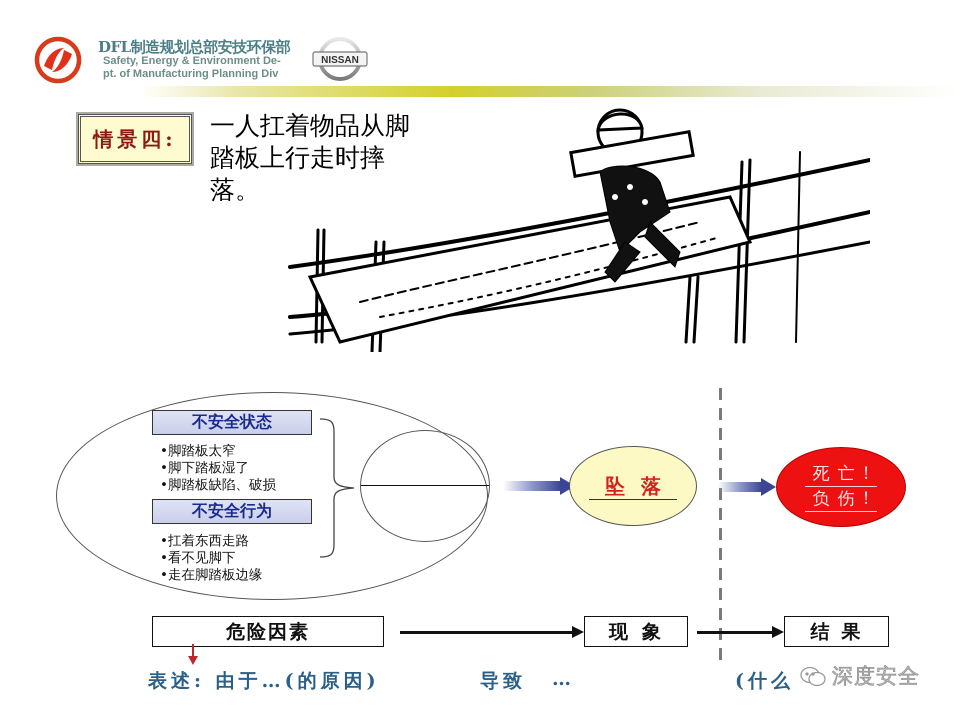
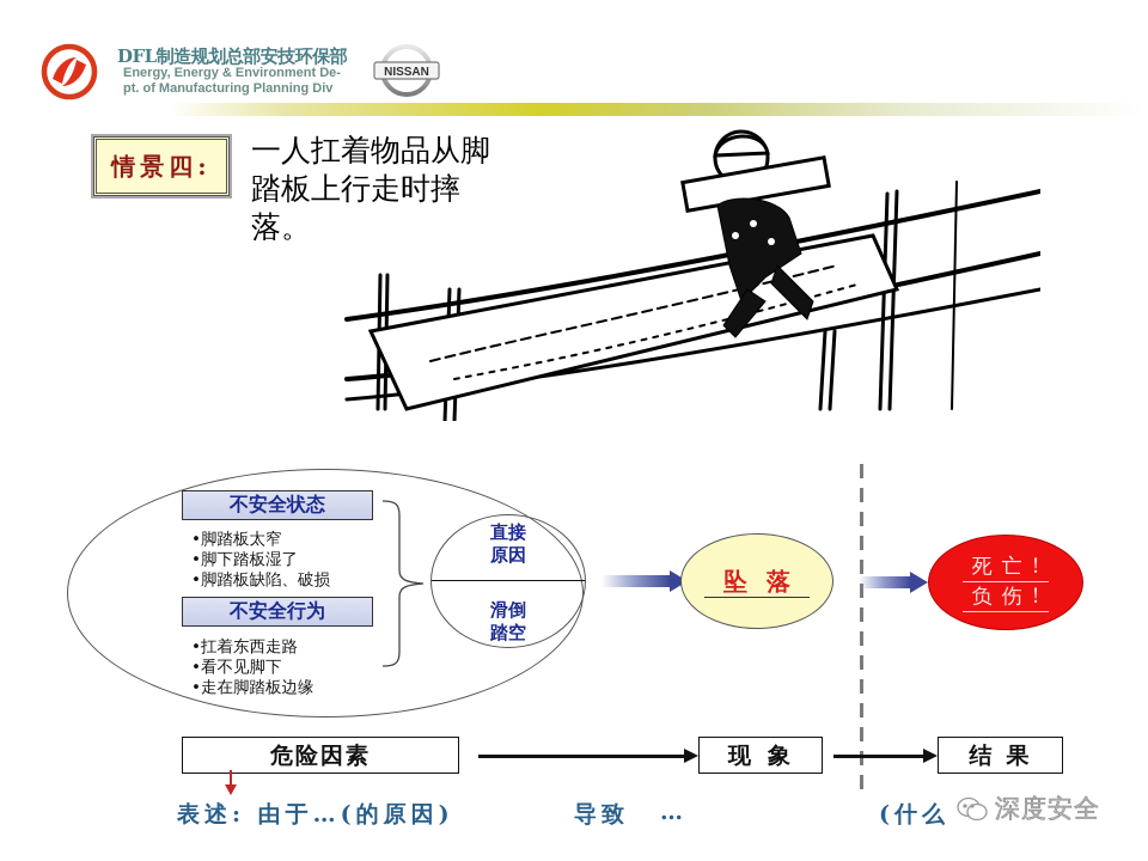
  DFL制造规划总部安技环保部
- Safety, Energy & Environment De-
+ Energy, Energy & Environment De-
  pt. of Manufacturing Planning Div
  NISSAN
  情景四:
  一人扛着物品从脚踏板上行走时摔落。
  不安全状态
  •脚踏板太窄
  •脚下踏板湿了
  •脚踏板缺陷、破损
  不安全行为
  •扛着东西走路
  •看不见脚下
  •走在脚踏板边缘
+ 直接
+ 原因
+ 滑倒
+ 踏空
  坠落
  死亡!
  负伤!
  危险因素
  现象
  结果
  表述: 由于…(的原因)
  导致
  …
  (什么
  深度安全
